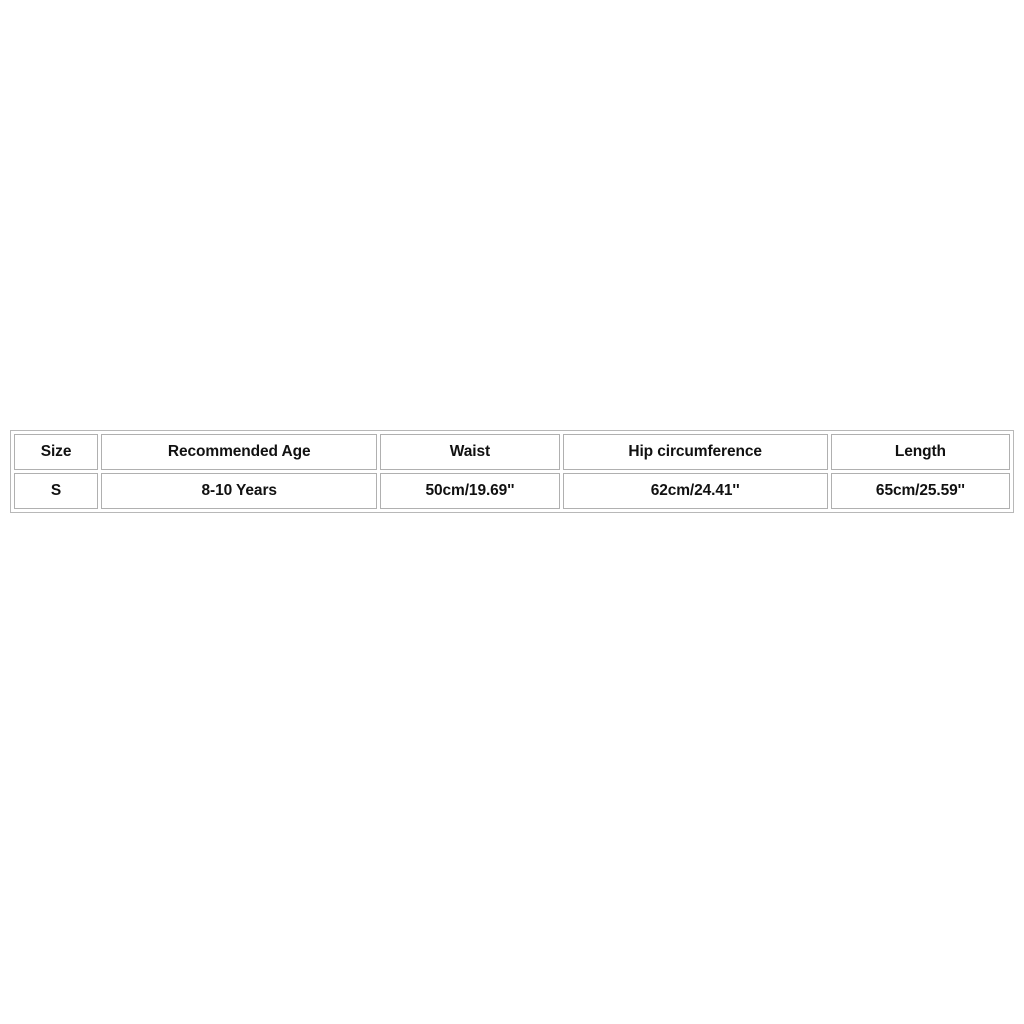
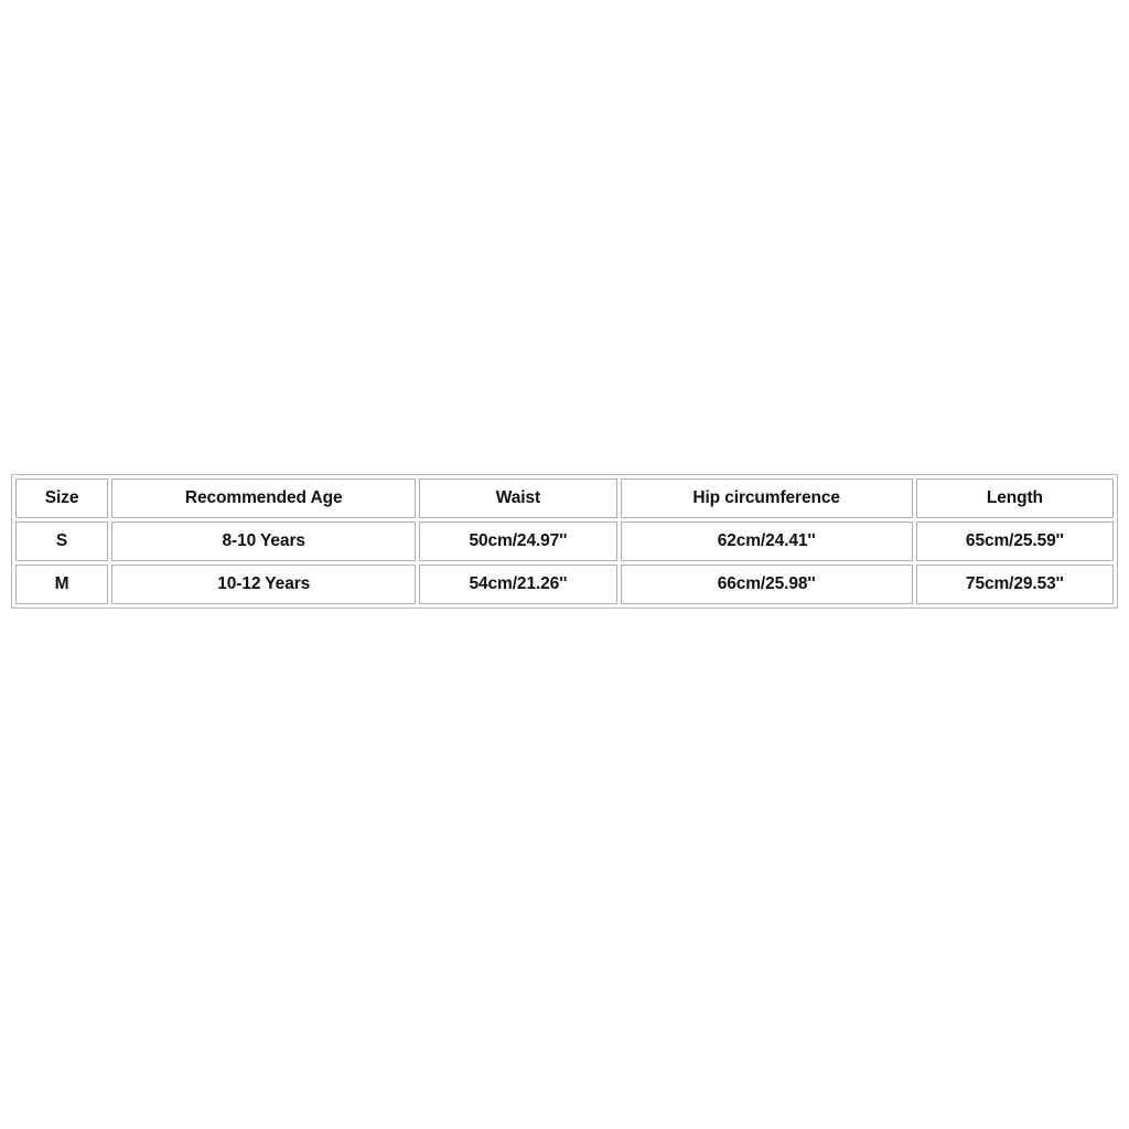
  Size	Recommended Age	Waist	Hip circumference	Length
- S	8-10 Years	50cm/19.69''	62cm/24.41''	65cm/25.59''
+ S	8-10 Years	50cm/24.97''	62cm/24.41''	65cm/25.59''
+ M	10-12 Years	54cm/21.26''	66cm/25.98''	75cm/29.53''
